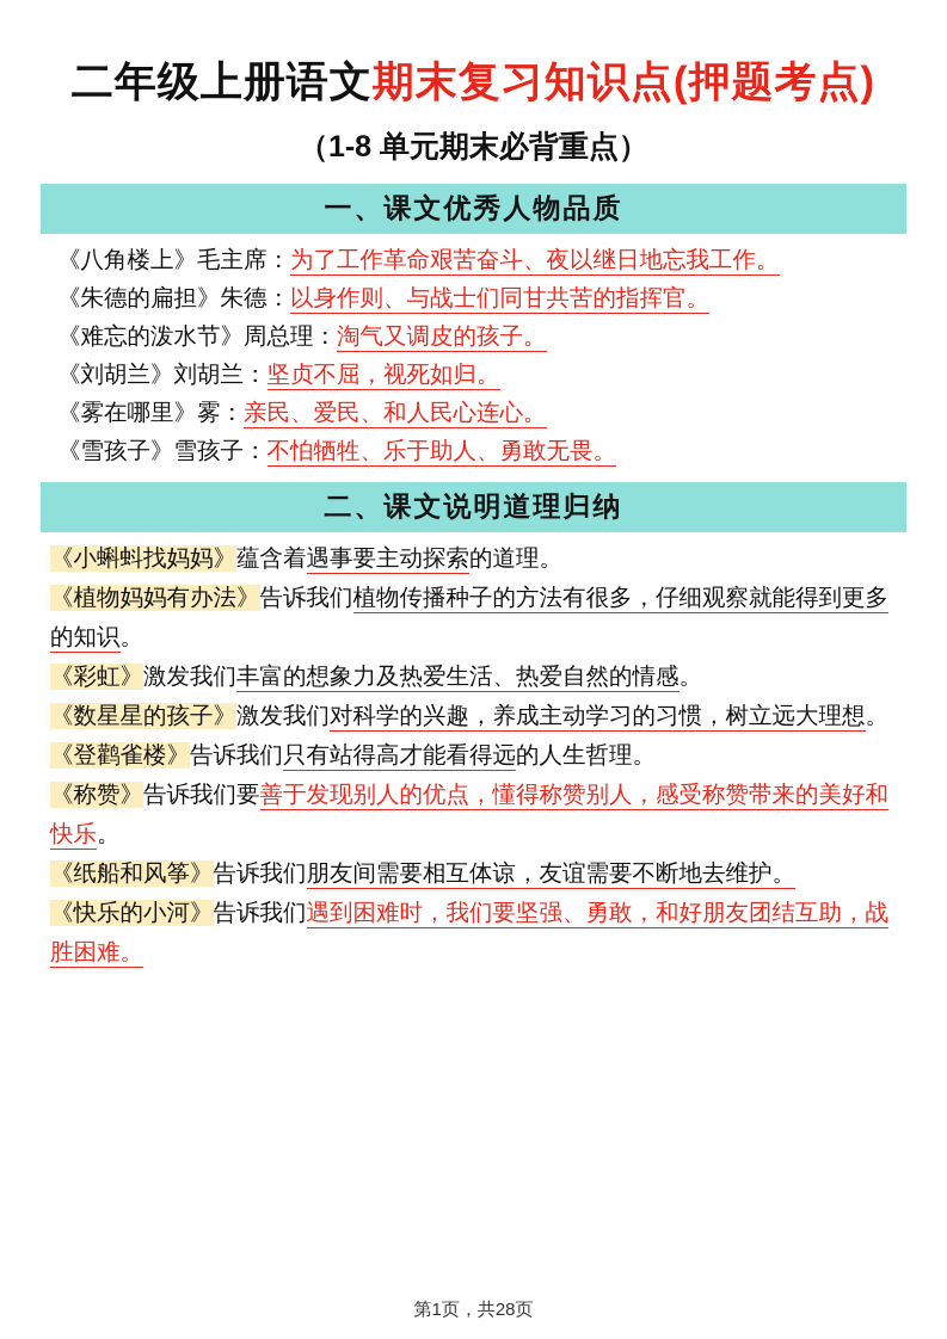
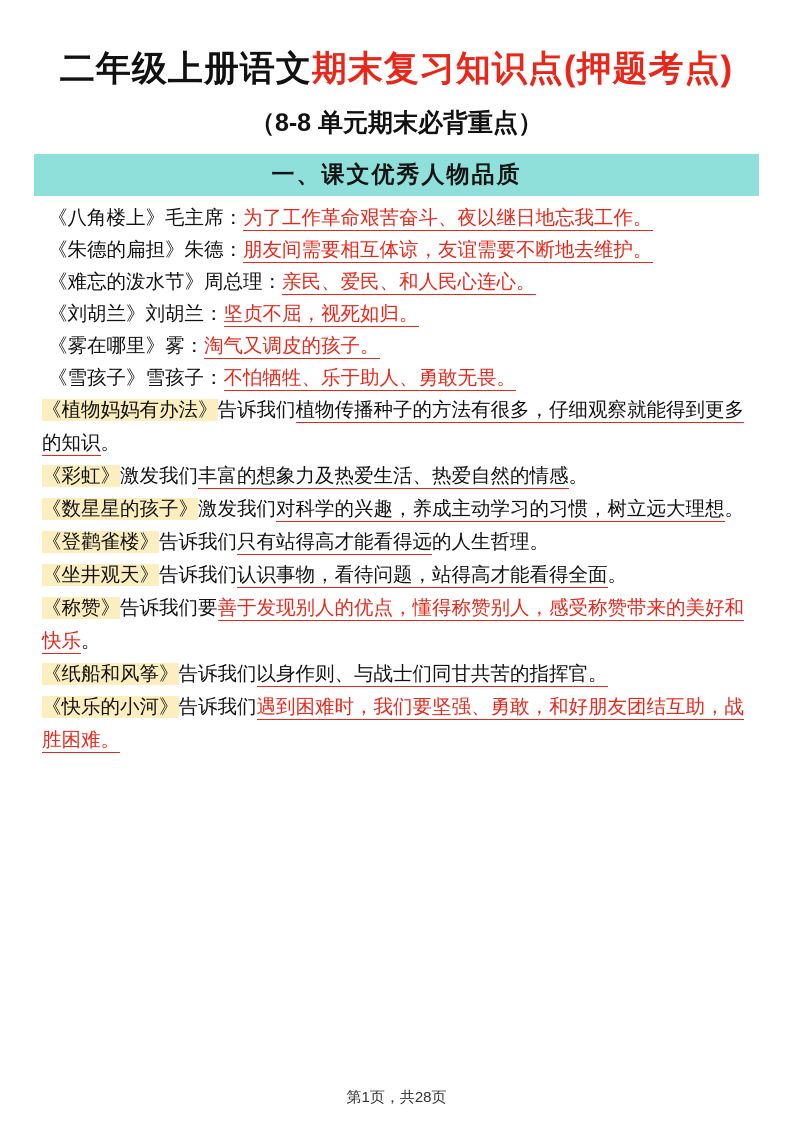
  二年级上册语文期末复习知识点(押题考点)
- （1-8 单元期末必背重点）
+ （8-8 单元期末必背重点）
  一、课文优秀人物品质
  《八角楼上》毛主席：为了工作革命艰苦奋斗、夜以继日地忘我工作。
- 《朱德的扁担》朱德：以身作则、与战士们同甘共苦的指挥官。
+ 《朱德的扁担》朱德：朋友间需要相互体谅，友谊需要不断地去维护。
- 《难忘的泼水节》周总理：淘气又调皮的孩子。
+ 《难忘的泼水节》周总理：亲民、爱民、和人民心连心。
  《刘胡兰》刘胡兰：坚贞不屈，视死如归。
- 《雾在哪里》雾：亲民、爱民、和人民心连心。
+ 《雾在哪里》雾：淘气又调皮的孩子。
  《雪孩子》雪孩子：不怕牺牲、乐于助人、勇敢无畏。
- 二、课文说明道理归纳
- 《小蝌蚪找妈妈》蕴含着遇事要主动探索的道理。
  《植物妈妈有办法》告诉我们植物传播种子的方法有很多，仔细观察就能得到更多的知识。
  《彩虹》激发我们丰富的想象力及热爱生活、热爱自然的情感。
  《数星星的孩子》激发我们对科学的兴趣，养成主动学习的习惯，树立远大理想。
  《登鹳雀楼》告诉我们只有站得高才能看得远的人生哲理。
+ 《坐井观天》告诉我们认识事物，看待问题，站得高才能看得全面。
  《称赞》告诉我们要善于发现别人的优点，懂得称赞别人，感受称赞带来的美好和快乐。
- 《纸船和风筝》告诉我们朋友间需要相互体谅，友谊需要不断地去维护。
+ 《纸船和风筝》告诉我们以身作则、与战士们同甘共苦的指挥官。
  《快乐的小河》告诉我们遇到困难时，我们要坚强、勇敢，和好朋友团结互助，战胜困难。
  第1页，共28页
